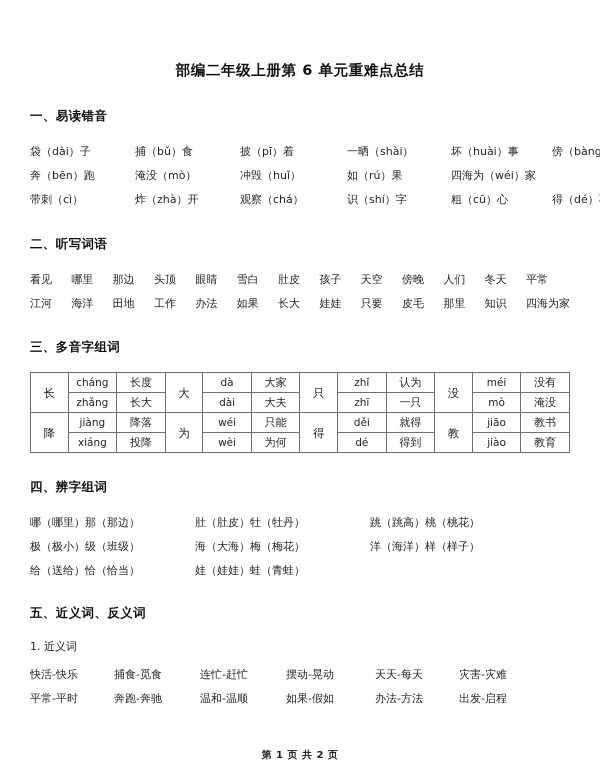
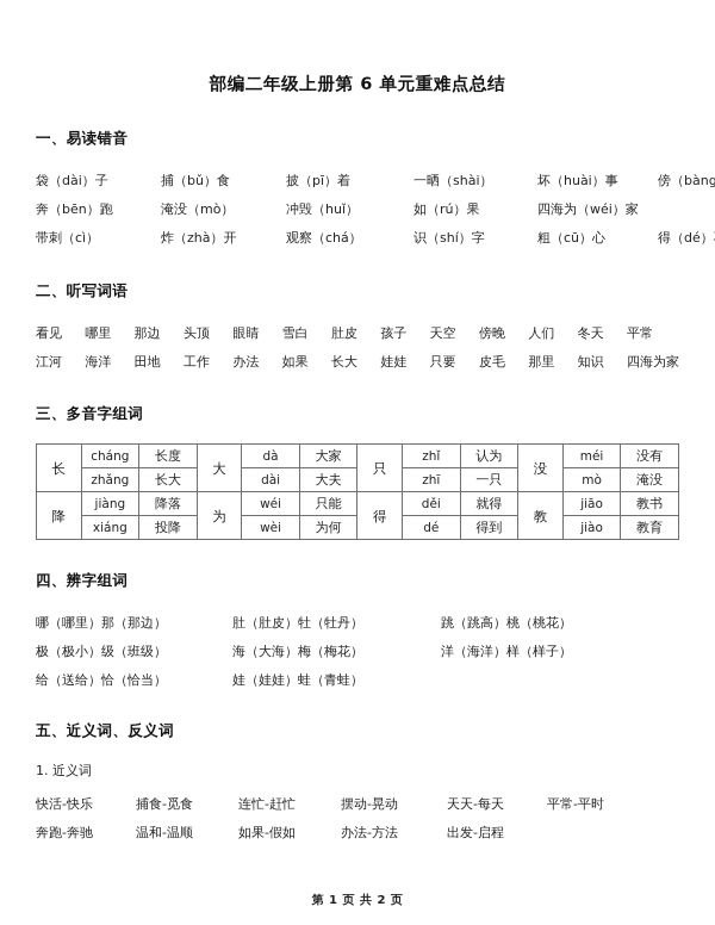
  部编二年级上册第 6 单元重难点总结
  一、易读错音
  袋（dài）子
  捕（bǔ）食
  披（pī）着
  一晒（shài）
  坏（huài）事
  傍（bàng
  奔（bēn）跑
  淹没（mò）
  冲毁（huǐ）
  如（rú）果
  四海为（wéi）家
  带刺（cì）
  炸（zhà）开
  观察（chá）
  识（shí）字
  粗（cū）心
  得（dé）
  二、听写词语
  看见
  哪里
  那边
  头顶
  眼睛
  雪白
  肚皮
  孩子
  天空
  傍晚
  人们
  冬天
  平常
  江河
  海洋
  田地
  工作
  办法
  如果
  长大
  娃娃
  只要
  皮毛
  那里
  知识
  四海为家
  三、多音字组词
  长	cháng	长度	大	dà	大家	只	zhǐ	认为	没	méi	没有
  zhǎng	长大	dài	大夫	zhī	一只	mò	淹没
  降	jiàng	降落	为	wéi	只能	得	děi	就得	教	jiāo	教书
  xiáng	投降	wèi	为何	dé	得到	jiào	教育
  四、辨字组词
  哪（哪里）那（那边）
  肚（肚皮）牡（牡丹）
  跳（跳高）桃（桃花）
  极（极小）级（班级）
  海（大海）梅（梅花）
  洋（海洋）样（样子）
  给（送给）恰（恰当）
  娃（娃娃）蛙（青蛙）
  五、近义词、反义词
  1. 近义词
  快活-快乐
  捕食-觅食
  连忙-赶忙
  摆动-晃动
  天天-每天
- 灾害-灾难
  平常-平时
  奔跑-奔驰
  温和-温顺
  如果-假如
  办法-方法
  出发-启程
  第 1 页 共 2 页
